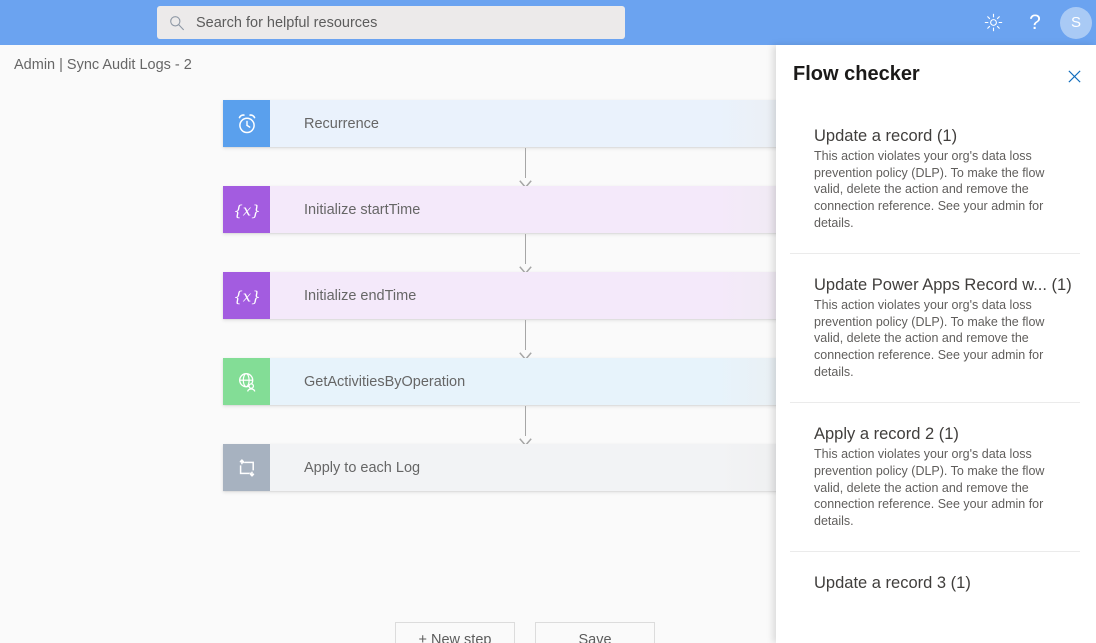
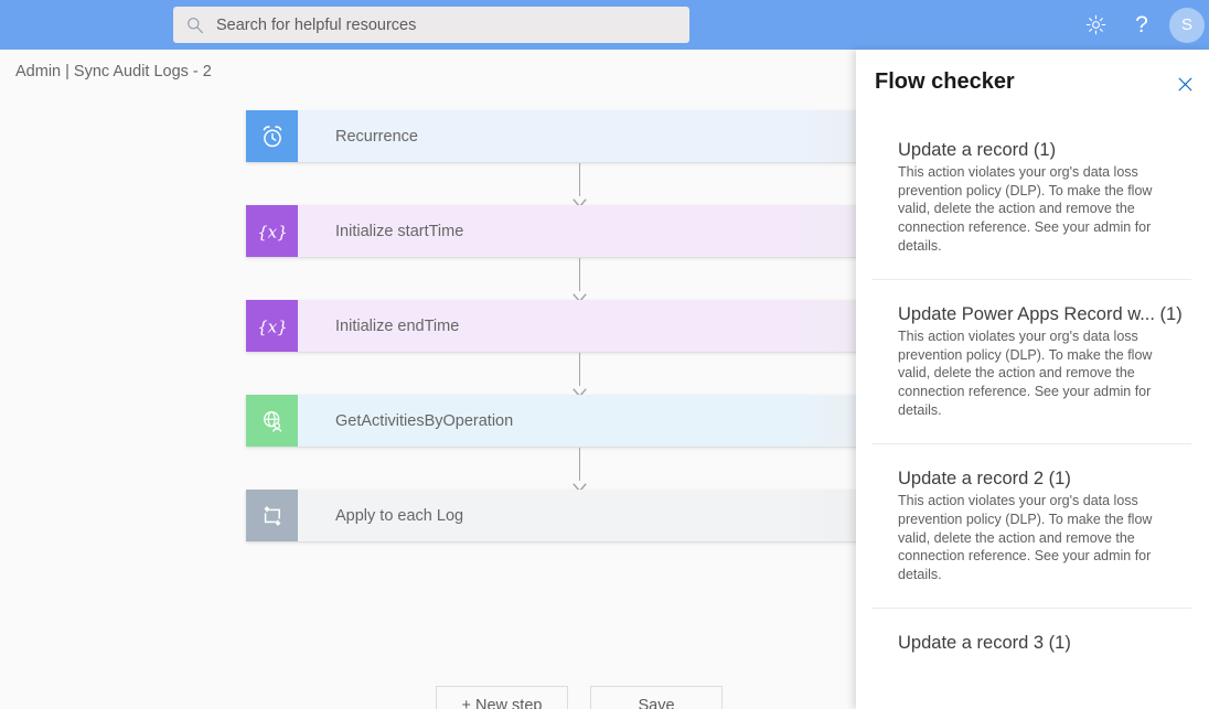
  Search for helpful resources
  ?
  S
  Admin | Sync Audit Logs - 2
  Recurrence
  {x}
  Initialize startTime
  {x}
  Initialize endTime
  GetActivitiesByOperation
  Apply to each Log
  + New step
  Save
  Flow checker
  Update a record (1)
  This action violates your org's data loss prevention policy (DLP). To make the flow valid, delete the action and remove the connection reference. See your admin for details.
  Update Power Apps Record w... (1)
  This action violates your org's data loss prevention policy (DLP). To make the flow valid, delete the action and remove the connection reference. See your admin for details.
- Apply a record 2 (1)
+ Update a record 2 (1)
  This action violates your org's data loss prevention policy (DLP). To make the flow valid, delete the action and remove the connection reference. See your admin for details.
  Update a record 3 (1)
